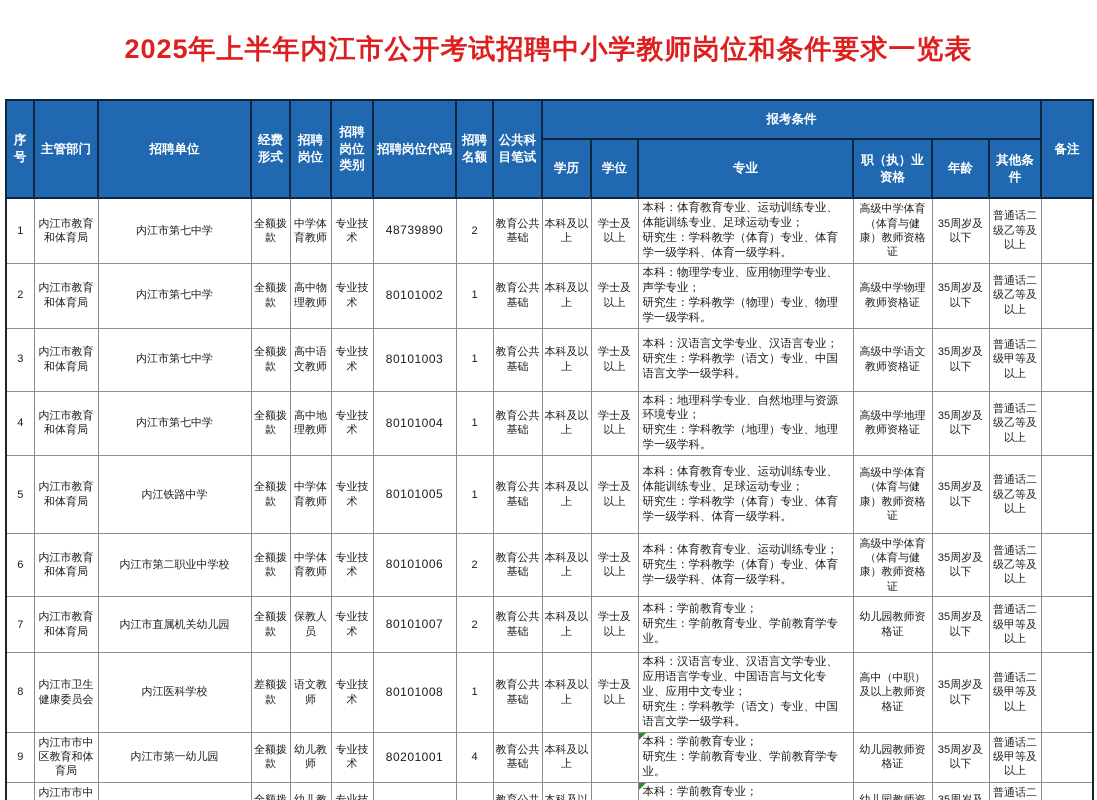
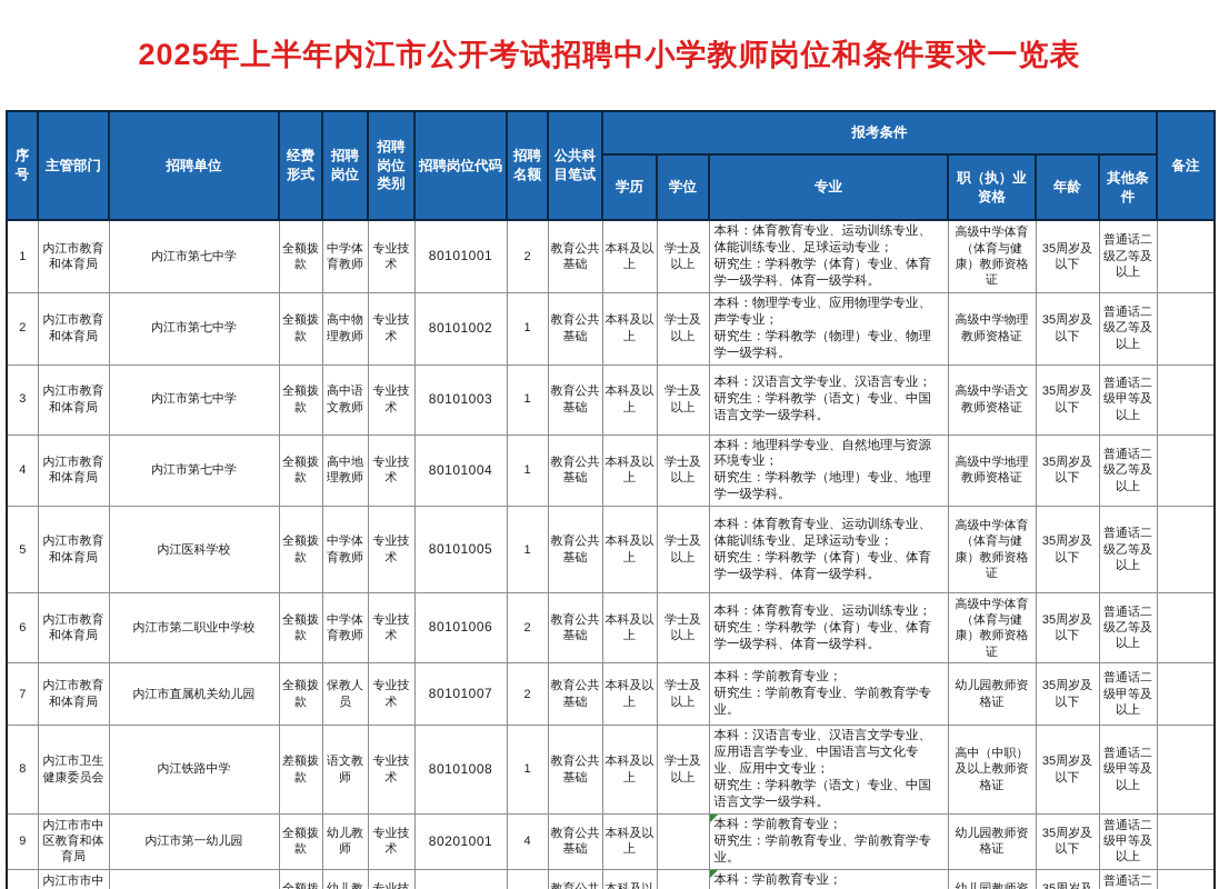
  2025年上半年内江市公开考试招聘中小学教师岗位和条件要求一览表
  序号	主管部门	招聘单位	经费形式	招聘岗位	招聘岗位类别	招聘岗位代码	招聘名额	公共科目笔试	报考条件	备注
  学历	学位	专业	职（执）业资格	年龄	其他条件
- 1	内江市教育和体育局	内江市第七中学	全额拨款	中学体育教师	专业技术	48739890	2	教育公共基础	本科及以上	学士及以上	本科：体育教育专业、运动训练专业、体能训练专业、足球运动专业； 研究生：学科教学（体育）专业、体育学一级学科、体育一级学科。	高级中学体育（体育与健康）教师资格证	35周岁及以下	普通话二级乙等及以上
+ 1	内江市教育和体育局	内江市第七中学	全额拨款	中学体育教师	专业技术	80101001	2	教育公共基础	本科及以上	学士及以上	本科：体育教育专业、运动训练专业、体能训练专业、足球运动专业； 研究生：学科教学（体育）专业、体育学一级学科、体育一级学科。	高级中学体育（体育与健康）教师资格证	35周岁及以下	普通话二级乙等及以上
  2	内江市教育和体育局	内江市第七中学	全额拨款	高中物理教师	专业技术	80101002	1	教育公共基础	本科及以上	学士及以上	本科：物理学专业、应用物理学专业、声学专业； 研究生：学科教学（物理）专业、物理学一级学科。	高级中学物理教师资格证	35周岁及以下	普通话二级乙等及以上
  3	内江市教育和体育局	内江市第七中学	全额拨款	高中语文教师	专业技术	80101003	1	教育公共基础	本科及以上	学士及以上	本科：汉语言文学专业、汉语言专业； 研究生：学科教学（语文）专业、中国语言文学一级学科。	高级中学语文教师资格证	35周岁及以下	普通话二级甲等及以上
  4	内江市教育和体育局	内江市第七中学	全额拨款	高中地理教师	专业技术	80101004	1	教育公共基础	本科及以上	学士及以上	本科：地理科学专业、自然地理与资源环境专业； 研究生：学科教学（地理）专业、地理学一级学科。	高级中学地理教师资格证	35周岁及以下	普通话二级乙等及以上
- 5	内江市教育和体育局	内江铁路中学	全额拨款	中学体育教师	专业技术	80101005	1	教育公共基础	本科及以上	学士及以上	本科：体育教育专业、运动训练专业、体能训练专业、足球运动专业； 研究生：学科教学（体育）专业、体育学一级学科、体育一级学科。	高级中学体育（体育与健康）教师资格证	35周岁及以下	普通话二级乙等及以上
+ 5	内江市教育和体育局	内江医科学校	全额拨款	中学体育教师	专业技术	80101005	1	教育公共基础	本科及以上	学士及以上	本科：体育教育专业、运动训练专业、体能训练专业、足球运动专业； 研究生：学科教学（体育）专业、体育学一级学科、体育一级学科。	高级中学体育（体育与健康）教师资格证	35周岁及以下	普通话二级乙等及以上
  6	内江市教育和体育局	内江市第二职业中学校	全额拨款	中学体育教师	专业技术	80101006	2	教育公共基础	本科及以上	学士及以上	本科：体育教育专业、运动训练专业； 研究生：学科教学（体育）专业、体育学一级学科、体育一级学科。	高级中学体育（体育与健康）教师资格证	35周岁及以下	普通话二级乙等及以上
  7	内江市教育和体育局	内江市直属机关幼儿园	全额拨款	保教人员	专业技术	80101007	2	教育公共基础	本科及以上	学士及以上	本科：学前教育专业； 研究生：学前教育专业、学前教育学专业。	幼儿园教师资格证	35周岁及以下	普通话二级甲等及以上
- 8	内江市卫生健康委员会	内江医科学校	差额拨款	语文教师	专业技术	80101008	1	教育公共基础	本科及以上	学士及以上	本科：汉语言专业、汉语言文学专业、应用语言学专业、中国语言与文化专业、应用中文专业； 研究生：学科教学（语文）专业、中国语言文学一级学科。	高中（中职）及以上教师资格证	35周岁及以下	普通话二级甲等及以上
+ 8	内江市卫生健康委员会	内江铁路中学	差额拨款	语文教师	专业技术	80101008	1	教育公共基础	本科及以上	学士及以上	本科：汉语言专业、汉语言文学专业、应用语言学专业、中国语言与文化专业、应用中文专业； 研究生：学科教学（语文）专业、中国语言文学一级学科。	高中（中职）及以上教师资格证	35周岁及以下	普通话二级甲等及以上
  9	内江市市中区教育和体育局	内江市第一幼儿园	全额拨款	幼儿教师	专业技术	80201001	4	教育公共基础	本科及以上		本科：学前教育专业； 研究生：学前教育专业、学前教育学专业。	幼儿园教师资格证	35周岁及以下	普通话二级甲等及以上
